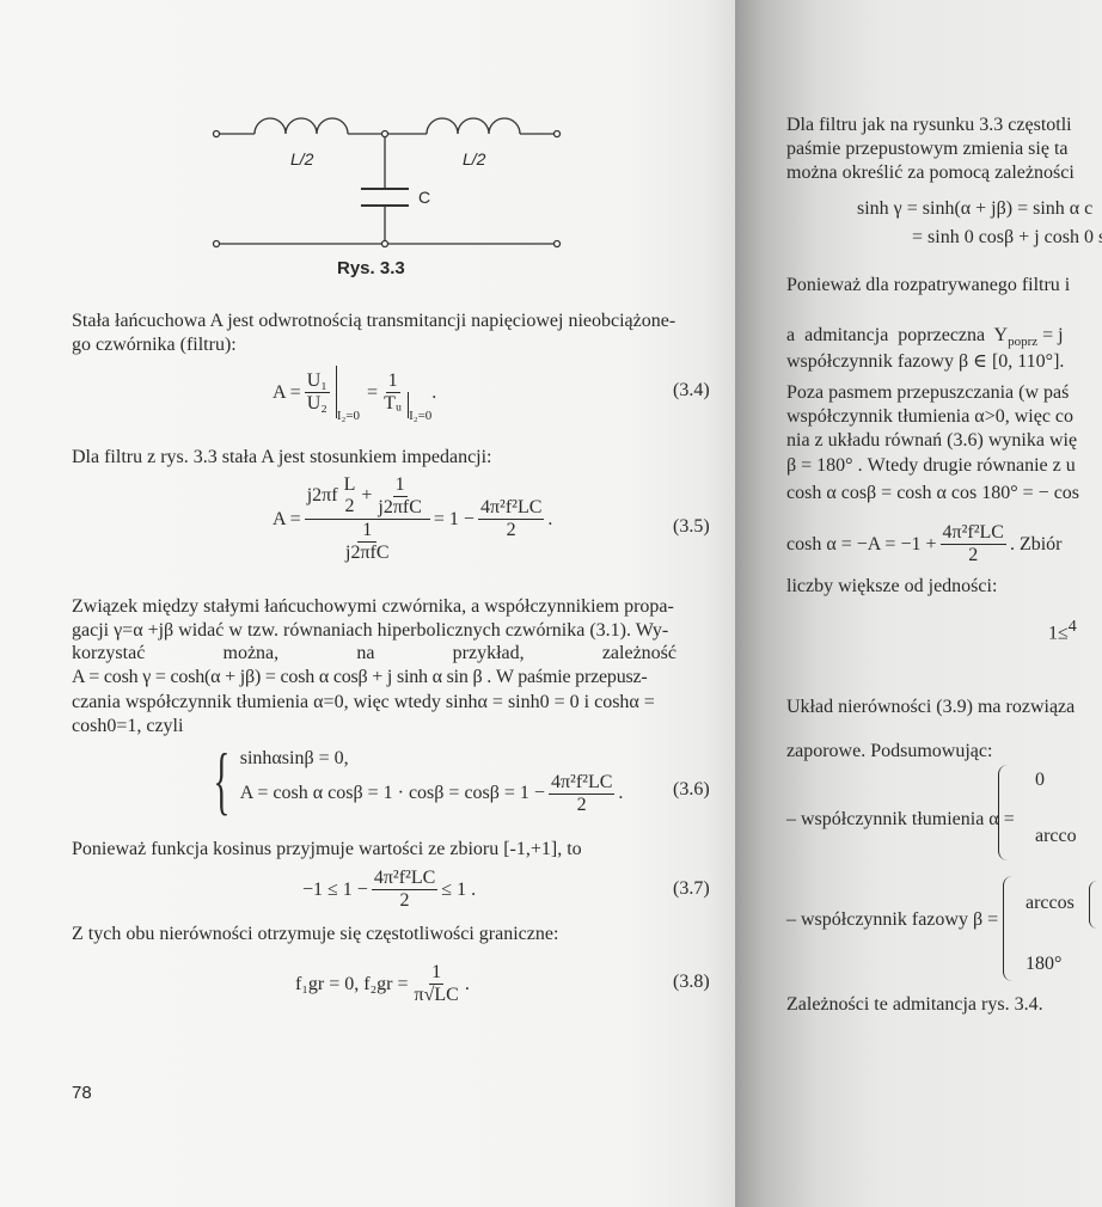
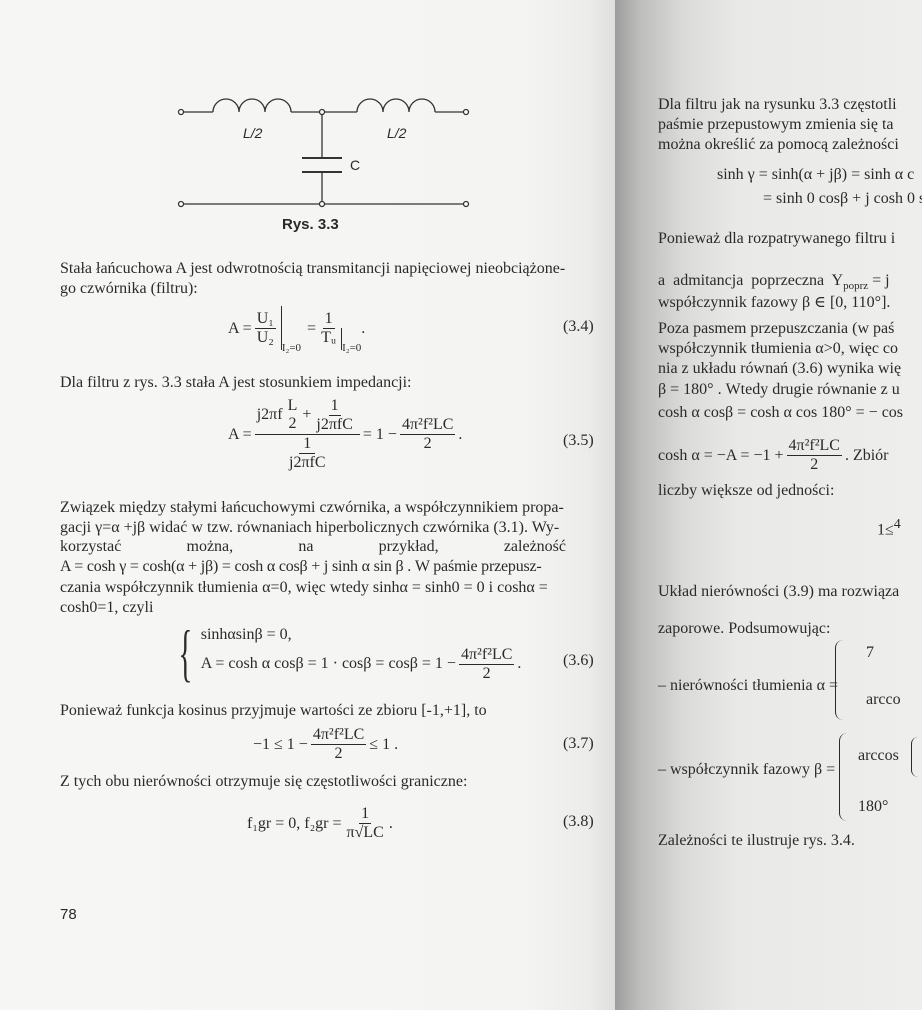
  L/2
  L/2
  C
  Rys. 3.3
  Stała łańcuchowa A jest odwrotnością transmitancji napięciowej nieobciążone-
  go czwórnika (filtru):
  A =
  U₁
  U₂
  I₂=0
  =
  1
  Tᵤ
  I₂=0
  .
  (3.4)
  Dla filtru z rys. 3.3 stała A jest stosunkiem impedancji:
  A =
  j2πf
  L
  2
  +
  1
  j2πfC
  1
  j2πfC
  = 1 −
  4π²f²LC
  2
  .
  (3.5)
  Związek między stałymi łańcuchowymi czwórnika, a współczynnikiem propa-
  gacji γ=α +jβ widać w tzw. równaniach hiperbolicznych czwórnika (3.1). Wy-
  korzystać
  można,
  na
  przykład,
  zależność
  A = cosh γ = cosh(α + jβ) = cosh α cosβ + j sinh α sin β . W paśmie przepusz-
  czania współczynnik tłumienia α=0, więc wtedy sinhα = sinh0 = 0 i coshα =
  cosh0=1, czyli
  {
  sinhαsinβ = 0,
  A = cosh α cosβ = 1 · cosβ = cosβ = 1 −
  4π²f²LC
  2
  .
  (3.6)
  Ponieważ funkcja kosinus przyjmuje wartości ze zbioru [-1,+1], to
  −1 ≤ 1 −
  4π²f²LC
  2
  ≤ 1 .
  (3.7)
  Z tych obu nierówności otrzymuje się częstotliwości graniczne:
  f₁gr = 0, f₂gr =
  1
  π√LC
  .
  (3.8)
  78
  Dla filtru jak na rysunku 3.3 częstotli
  paśmie przepustowym zmienia się ta
  można określić za pomocą zależności
  sinh γ = sinh(α + jβ) = sinh α c
  = sinh 0 cosβ + j cosh 0
  Ponieważ dla rozpatrywanego filtru i
  a admitancja poprzeczna Ypoprz = j
  współczynnik fazowy β ∈ [0, 110°].
  Poza pasmem przepuszczania (w paś
  współczynnik tłumienia α>0, więc co
  nia z układu równań (3.6) wynika wię
  β = 180° . Wtedy drugie równanie z u
  cosh α cosβ = cosh α cos 180° = − cos
  cosh α = −A = −1 +
  4π²f²LC
  2
  . Zbiór
  liczby większe od jedności:
  1≤4
  Układ nierówności (3.9) ma rozwiąza
  zaporowe. Podsumowując:
- – współczynnik tłumienia α =
+ – nierówności tłumienia α =
- 0
+ 7
  arcco
  – współczynnik fazowy β =
  arccos
  180°
- Zależności te admitancja rys. 3.4.
+ Zależności te ilustruje rys. 3.4.
